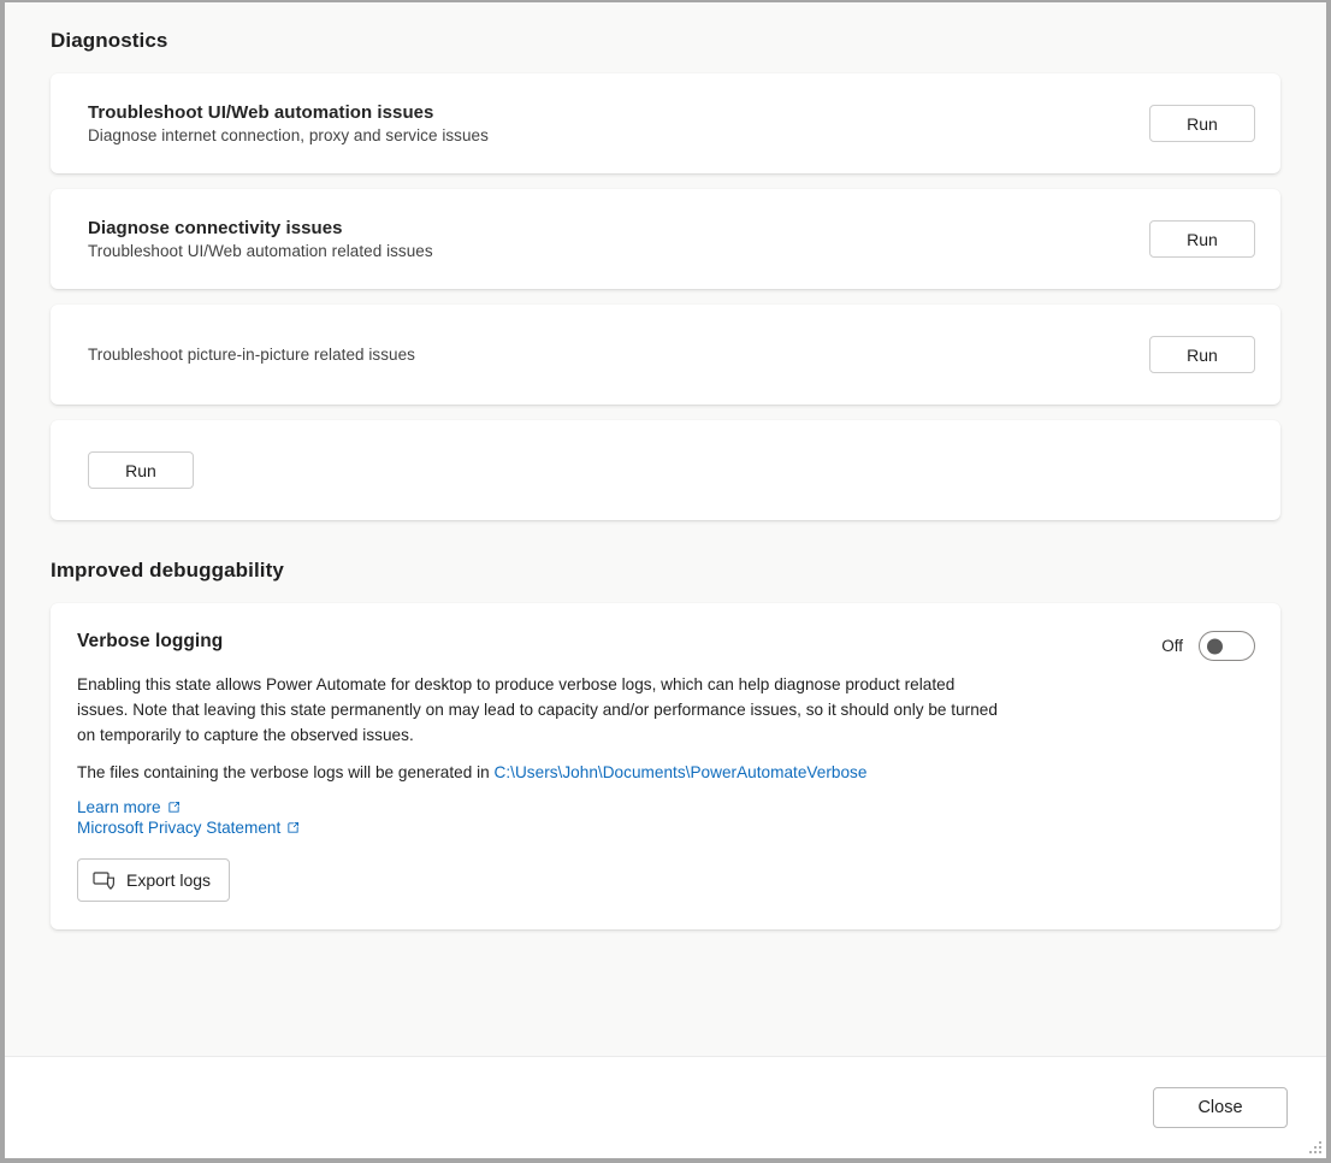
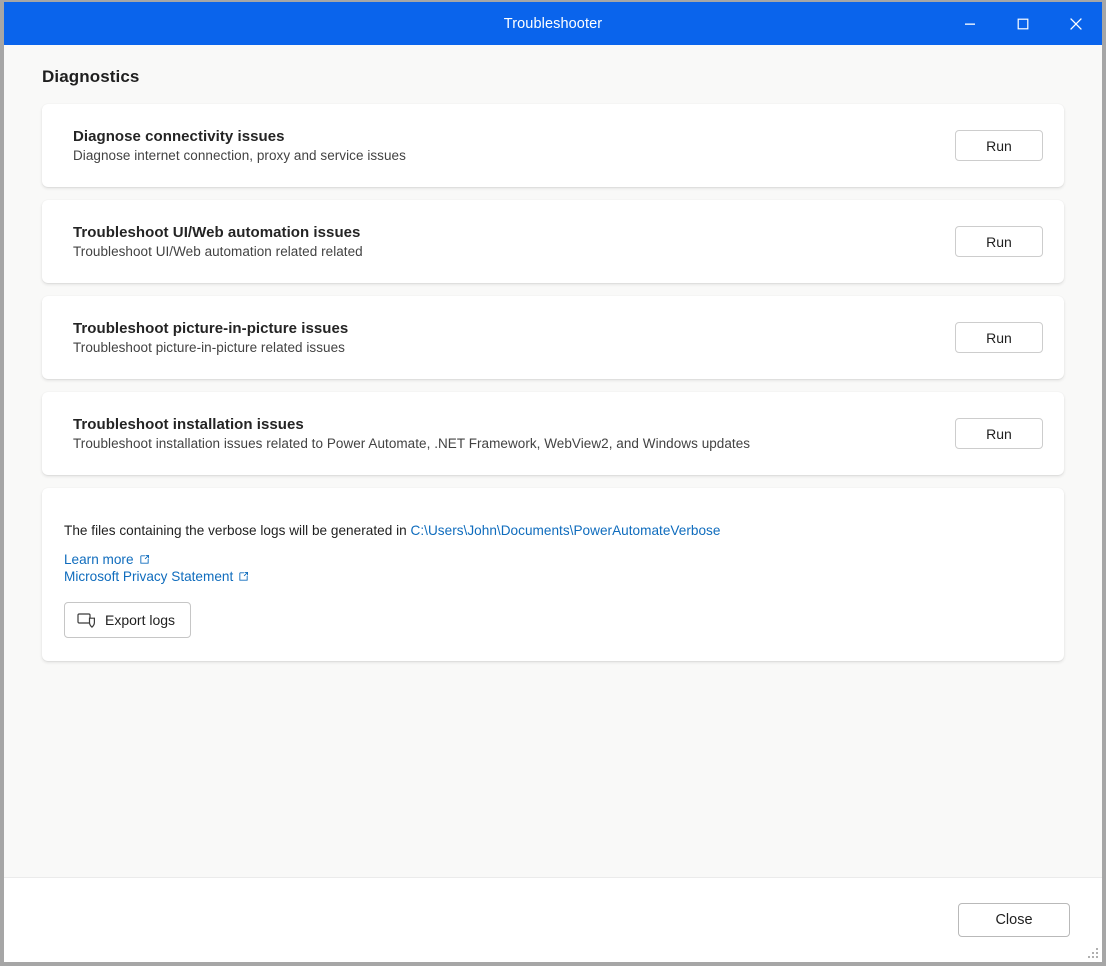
+ Troubleshooter
  Diagnostics
- Troubleshoot UI/Web automation issues
+ Diagnose connectivity issues
  Diagnose internet connection, proxy and service issues
  Run
- Diagnose connectivity issues
+ Troubleshoot UI/Web automation issues
- Troubleshoot UI/Web automation related issues
+ Troubleshoot UI/Web automation related related
  Run
+ Troubleshoot picture-in-picture issues
  Troubleshoot picture-in-picture related issues
  Run
+ Troubleshoot installation issues
+ Troubleshoot installation issues related to Power Automate, .NET Framework, WebView2, and Windows updates
  Run
- Improved debuggability
- Verbose logging
- Off
- Enabling this state allows Power Automate for desktop to produce verbose logs, which can help diagnose product related issues. Note that leaving this state permanently on may lead to capacity and/or performance issues, so it should only be turned on temporarily to capture the observed issues.
  The files containing the verbose logs will be generated in C:\Users\John\Documents\PowerAutomateVerbose
  Learn more
  Microsoft Privacy Statement
  Export logs
  Close
